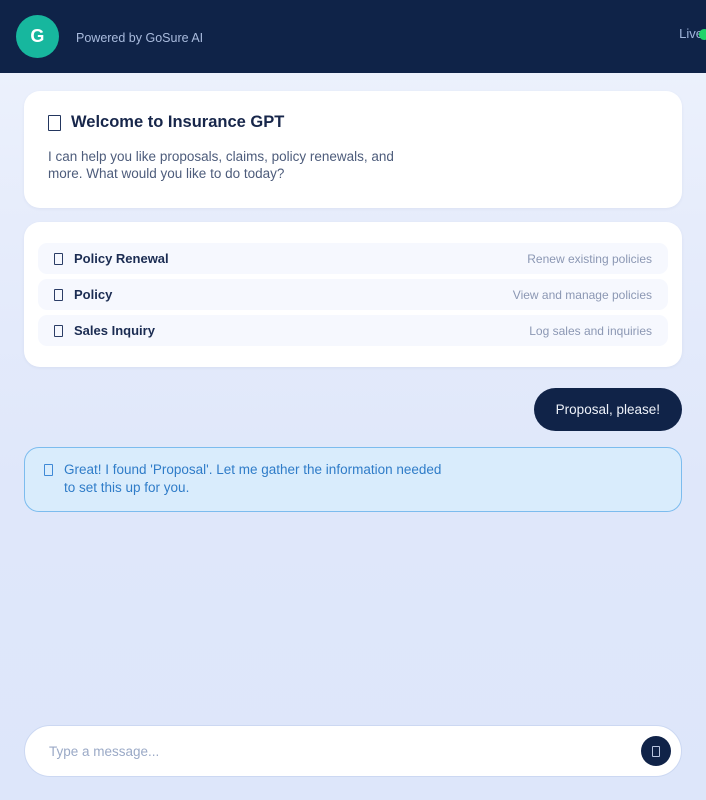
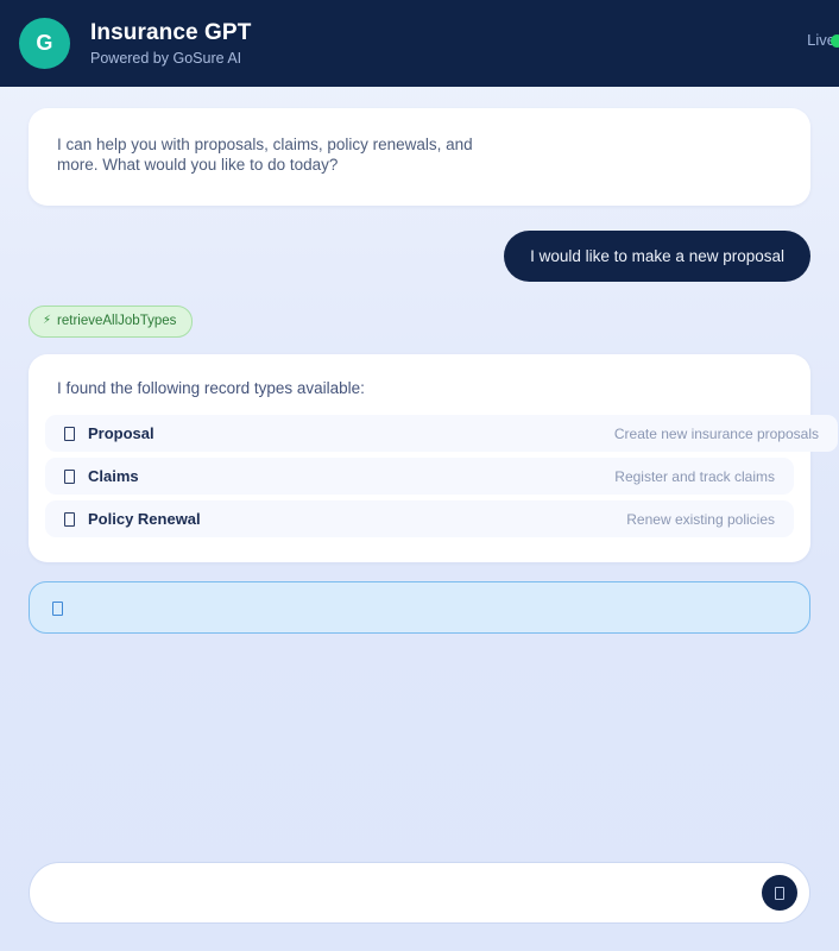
  G
+ Insurance GPT
  Powered by GoSure AI
  Liv
- Welcome to Insurance GPT
- I can help you like proposals, claims, policy renewals, and more. What would you like to do today?
+ I can help you with proposals, claims, policy renewals, and more. What would you like to do today?
+ I would like to make a new proposal
+ ⚡
+ retrieveAllJobTypes
+ I found the following record types available:
+ Proposal
+ Create new insurance proposals
+ Claims
+ Register and track claims
  Policy Renewal
  Renew existing policies
- Policy
- View and manage policies
- Sales Inquiry
- Log sales and inquiries
- Proposal, please!
- Great! I found 'Proposal'. Let me gather the information needed to set this up for you.
- Type a message...
